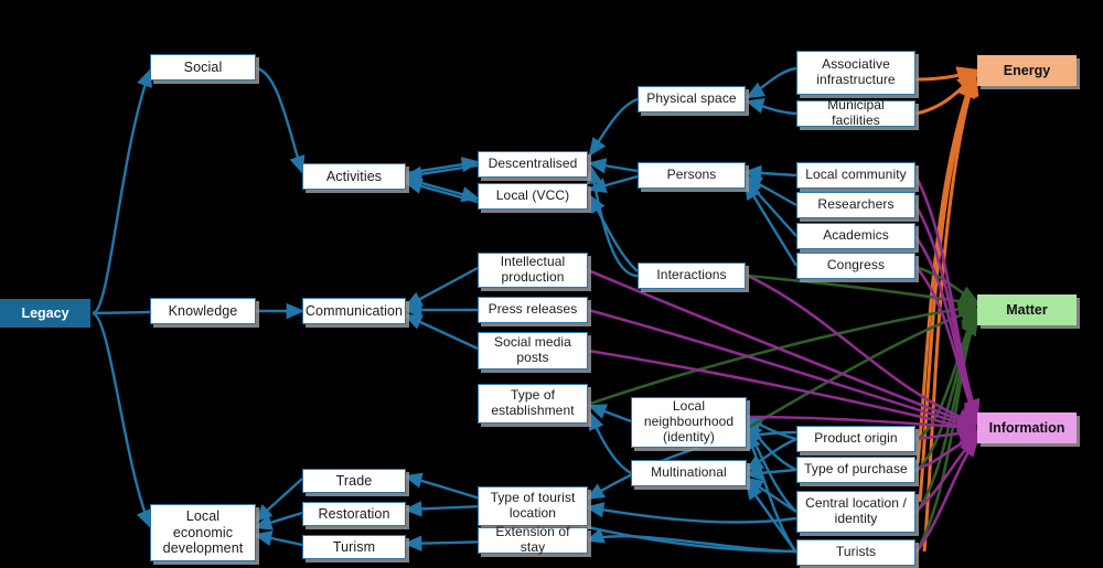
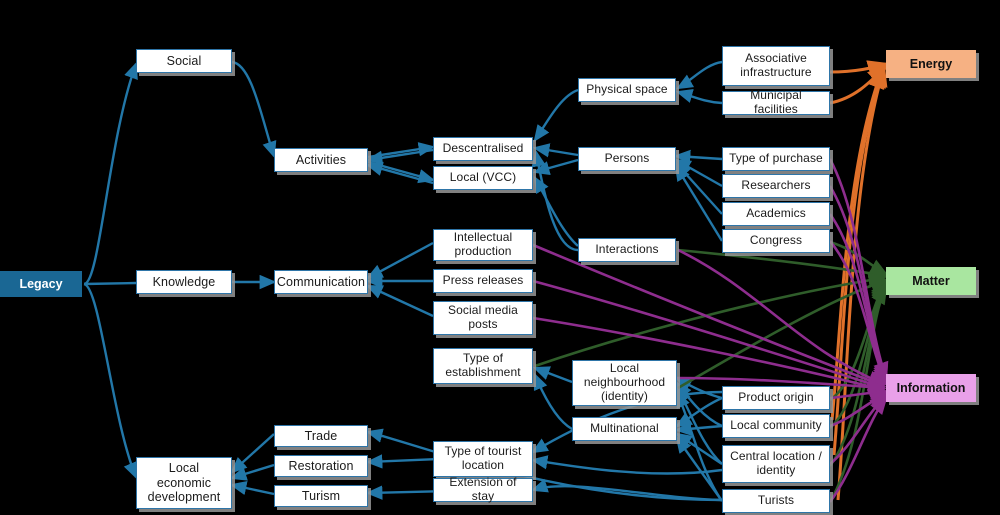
  Legacy
  Social
  Knowledge
  Local economic development
  Activities
  Communication
  Trade
  Restoration
  Turism
  Descentralised
  Local (VCC)
  Intellectual production
  Press releases
  Social media posts
  Type of establishment
  Type of tourist location
  Extension of stay
  Physical space
  Persons
  Interactions
  Local neighbourhood (identity)
  Multinational
  Associative infrastructure
  Municipal facilities
- Local community
+ Type of purchase
  Researchers
  Academics
  Congress
  Product origin
- Type of purchase
+ Local community
  Central location / identity
  Turists
  Energy
  Matter
  Information
